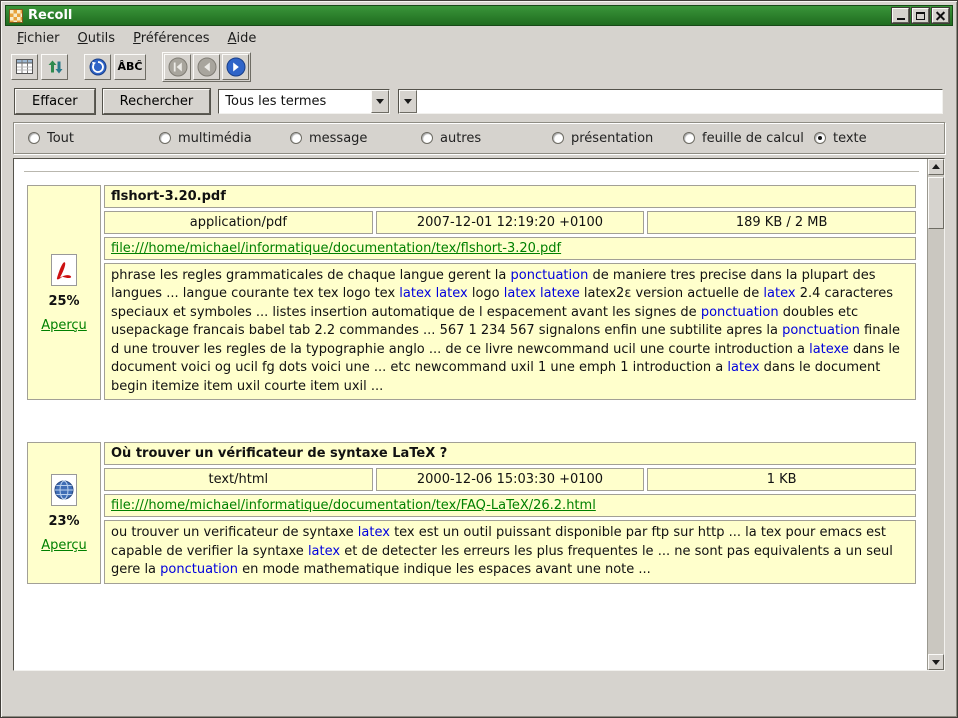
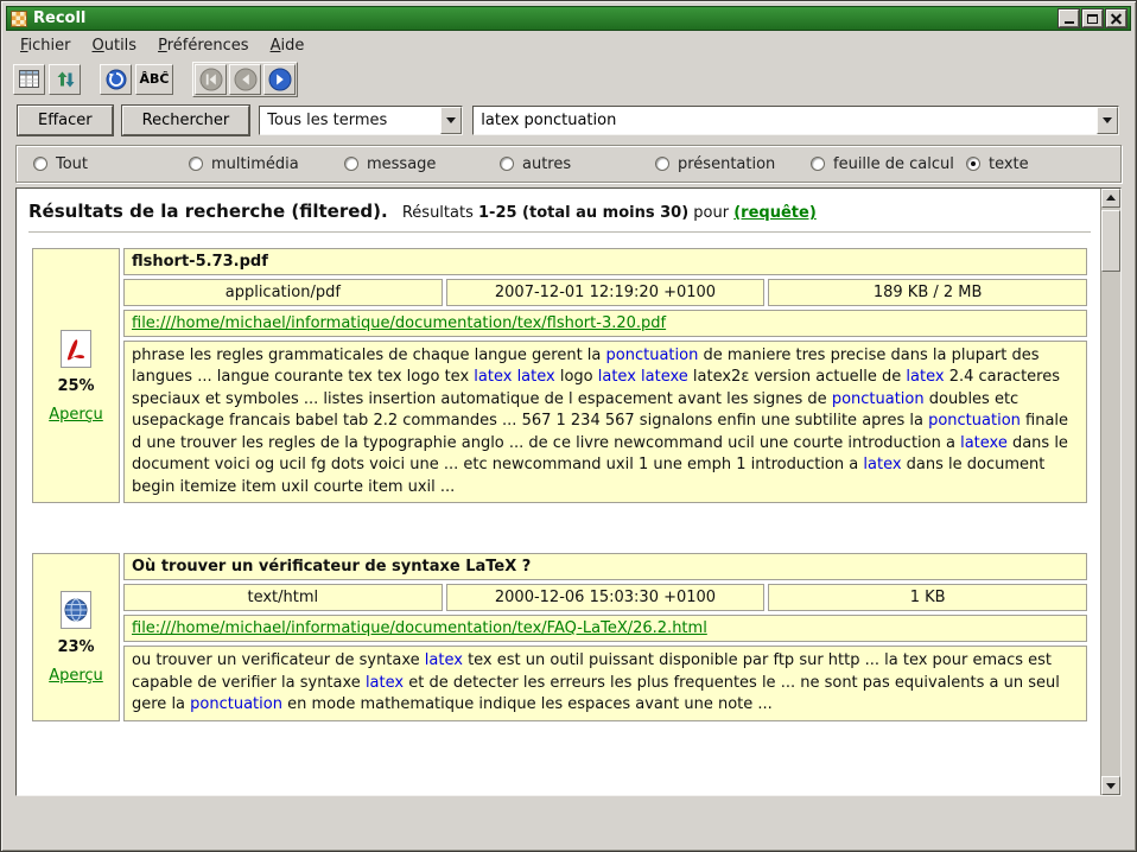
  Recoll
  Fichier
  Outils
  Préférences
  Aide
  ÂBĈ
  Effacer
  Rechercher
  Tous les termes
+ latex ponctuation
  Tout
  multimédia
  message
  autres
  présentation
  feuille de calcul
  texte
+ Résultats de la recherche (filtered). Résultats 1-25 (total au moins 30) pour (requête)
- 25% Aperçu	flshort-3.20.pdf
+ 25% Aperçu	flshort-5.73.pdf
  application/pdf	2007-12-01 12:19:20 +0100	189 KB / 2 MB
  file:///home/michael/informatique/documentation/tex/flshort-3.20.pdf
  phrase les regles grammaticales de chaque langue gerent la ponctuation de maniere tres precise dans la plupart des langues ... langue courante tex tex logo tex latex latex logo latex latexe latex2ε version actuelle de latex 2.4 caracteres speciaux et symboles ... listes insertion automatique de l espacement avant les signes de ponctuation doubles etc usepackage francais babel tab 2.2 commandes ... 567 1 234 567 signalons enfin une subtilite apres la ponctuation finale d une trouver les regles de la typographie anglo ... de ce livre newcommand ucil une courte introduction a latexe dans le document voici og ucil fg dots voici une ... etc newcommand uxil 1 une emph 1 introduction a latex dans le document begin itemize item uxil courte item uxil ...
  23% Aperçu	Où trouver un vérificateur de syntaxe LaTeX ?
  text/html	2000-12-06 15:03:30 +0100	1 KB
  file:///home/michael/informatique/documentation/tex/FAQ-LaTeX/26.2.html
  ou trouver un verificateur de syntaxe latex tex est un outil puissant disponible par ftp sur http ... la tex pour emacs est capable de verifier la syntaxe latex et de detecter les erreurs les plus frequentes le ... ne sont pas equivalents a un seul gere la ponctuation en mode mathematique indique les espaces avant une note ...
